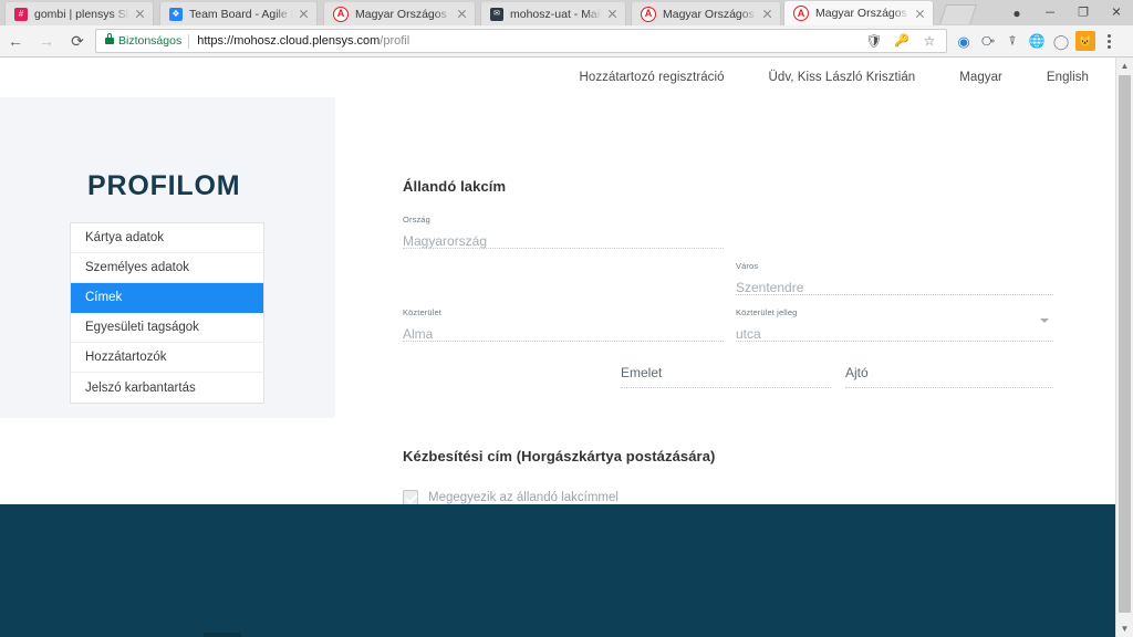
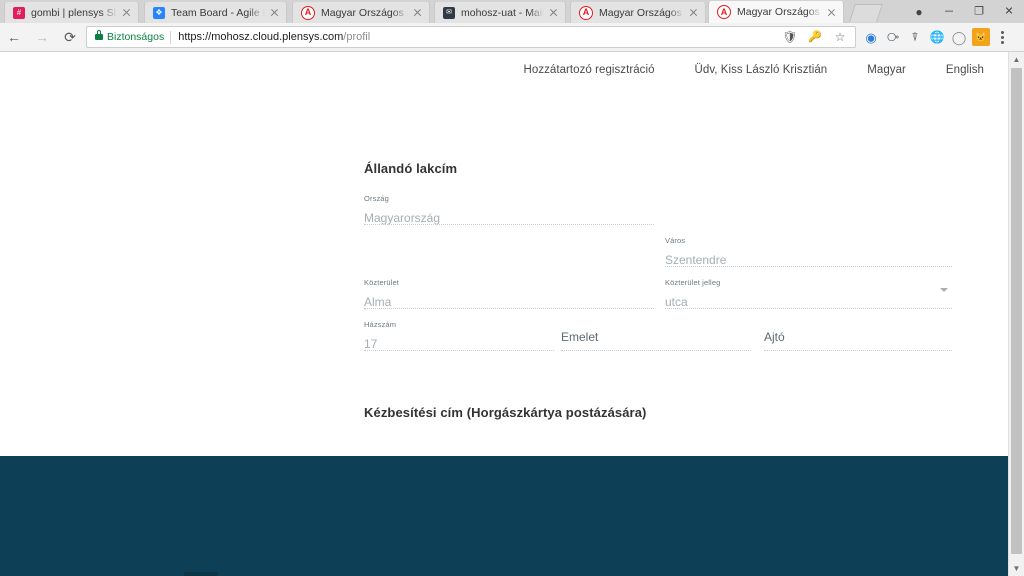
  #
  gombi | plensys Sl
  ❖
  Team Board - Agile
  A
  Magyar Országos
  mohosz-uat - Mail
  A
  Magyar Országos
  A
  Magyar Országos
  ●
  ─
  ❐
  ✕
  ←
  →
  ⟳
  Biztonságos
  https://mohosz.cloud.plensys.com/profil
  🛡
  🔑
  ☆
  ◉
  ⧂
  ⍒
  🌐
  ◯
  🐱
  Hozzátartozó regisztráció
  Üdv, Kiss László Krisztián
  Magyar
  English
- PROFILOM
- Kártya adatok
- Személyes adatok
- Címek
- Egyesületi tagságok
- Hozzátartozók
- Jelszó karbantartás
  Állandó lakcím
  Ország
  Magyarország
  Város
  Szentendre
  Közterület
  Alma
  Közterület jelleg
  utca
+ Házszám
+ 17
  Emelet
  Ajtó
  Kézbesítési cím (Horgászkártya postázására)
- Megegyezik az állandó lakcímmel
  ▲
  ▼
